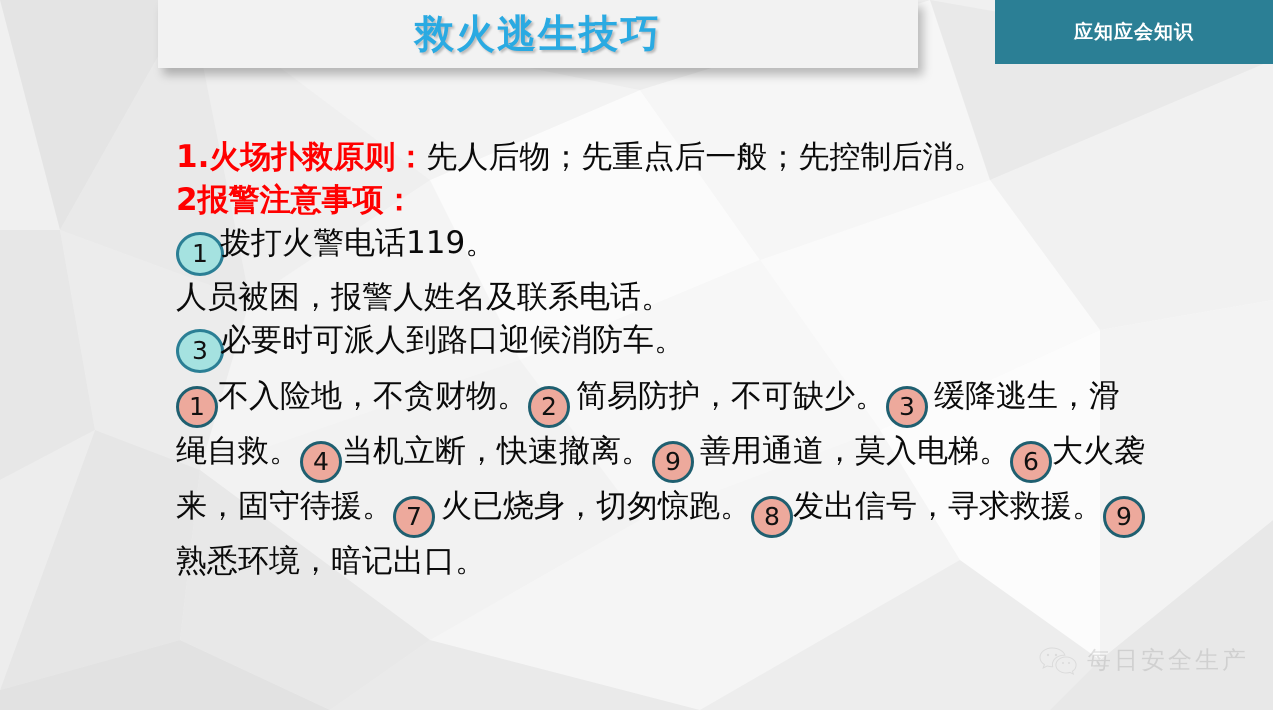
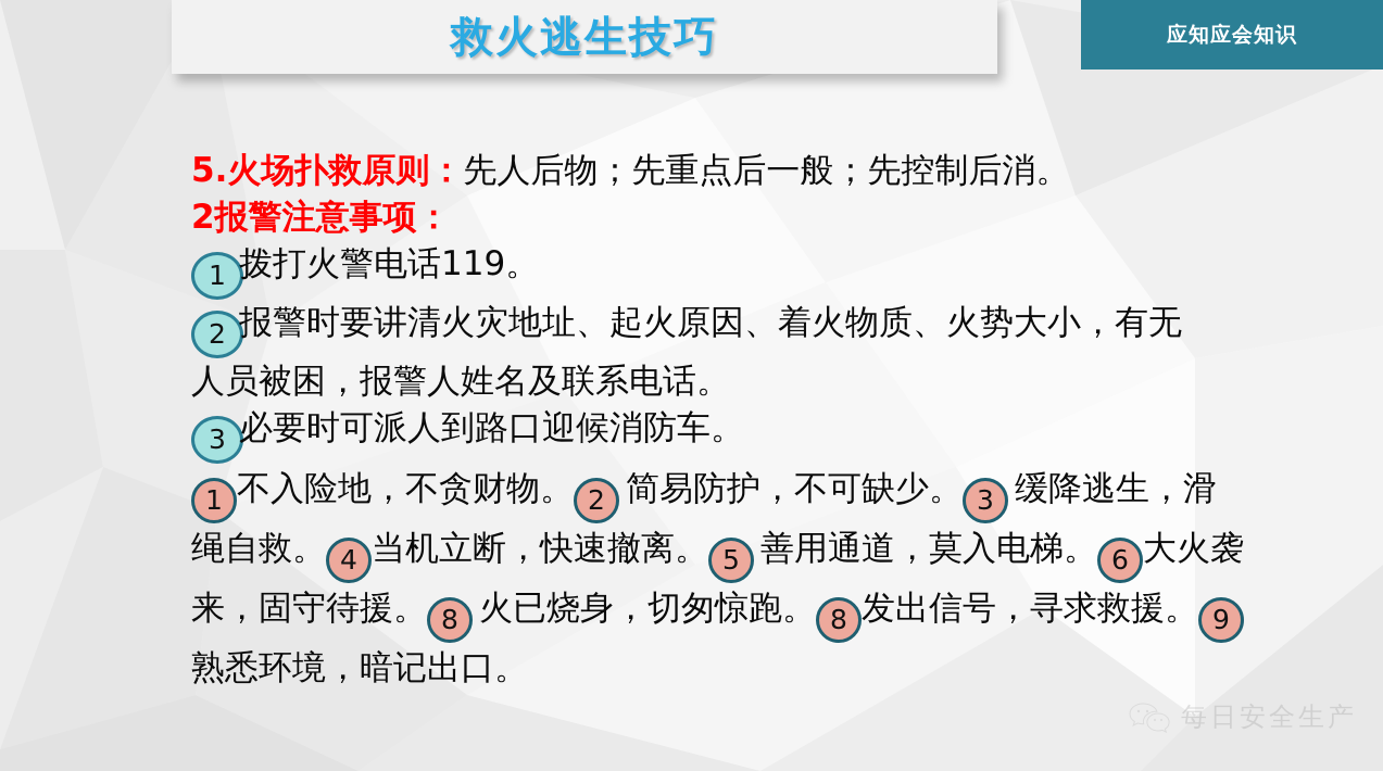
  救火逃生技巧
  应知应会知识
- 1.火场扑救原则：先人后物；先重点后一般；先控制后消。
+ 5.火场扑救原则：先人后物；先重点后一般；先控制后消。
  2报警注意事项：
  1 拨打火警电话119。
+ 2 报警时要讲清火灾地址、起火原因、着火物质、火势大小，有无
  人员被困，报警人姓名及联系电话。
  3 必要时可派人到路口迎候消防车。
  1 不入险地，不贪财物。 2 简易防护，不可缺少。 3 缓降逃生，滑
- 绳自救。 4 当机立断，快速撤离。 9 善用通道，莫入电梯。 6 大火袭
+ 绳自救。 4 当机立断，快速撤离。 5 善用通道，莫入电梯。 6 大火袭
- 来，固守待援。 7 火已烧身，切匆惊跑。 8 发出信号，寻求救援。 9
+ 来，固守待援。 8 火已烧身，切匆惊跑。 8 发出信号，寻求救援。 9
  熟悉环境，暗记出口。
  每日安全生产
